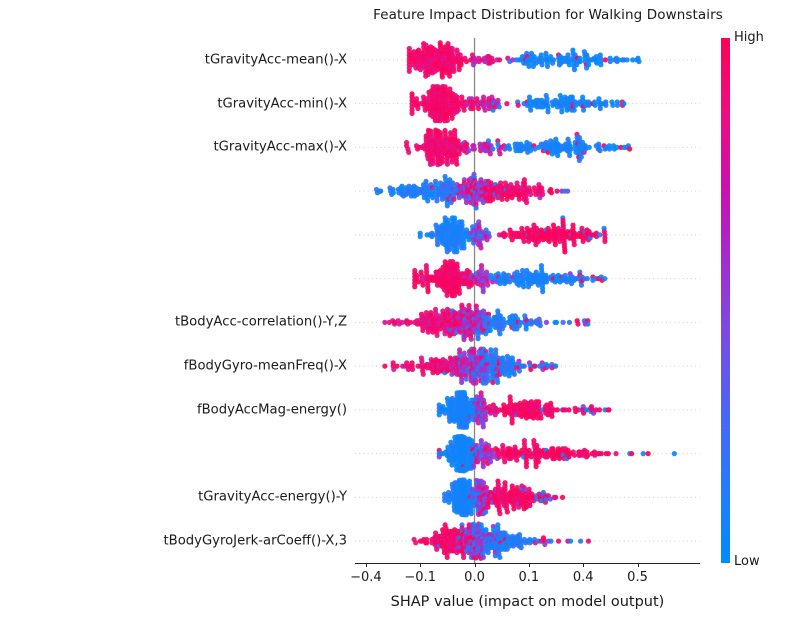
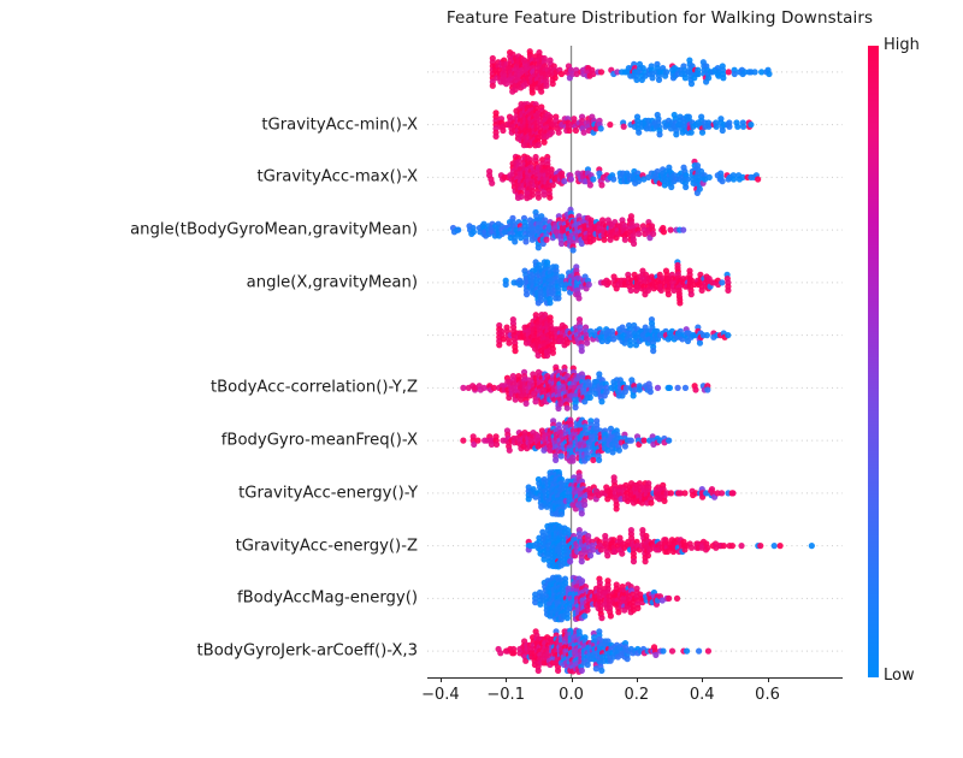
- Feature Impact Distribution for Walking Downstairs
+ Feature Feature Distribution for Walking Downstairs
- tGravityAcc-mean()-X
  tGravityAcc-min()-X
  tGravityAcc-max()-X
+ angle(tBodyGyroMean,gravityMean)
+ angle(X,gravityMean)
  tBodyAcc-correlation()-Y,Z
  fBodyGyro-meanFreq()-X
- fBodyAccMag-energy()
+ tGravityAcc-energy()-Y
+ tGravityAcc-energy()-Z
- tGravityAcc-energy()-Y
+ fBodyAccMag-energy()
  tBodyGyroJerk-arCoeff()-X,3
  −0.4
  −0.1
  0.0
- 0.1
+ 0.2
  0.4
- 0.5
+ 0.6
- SHAP value (impact on model output)
  High
  Low
